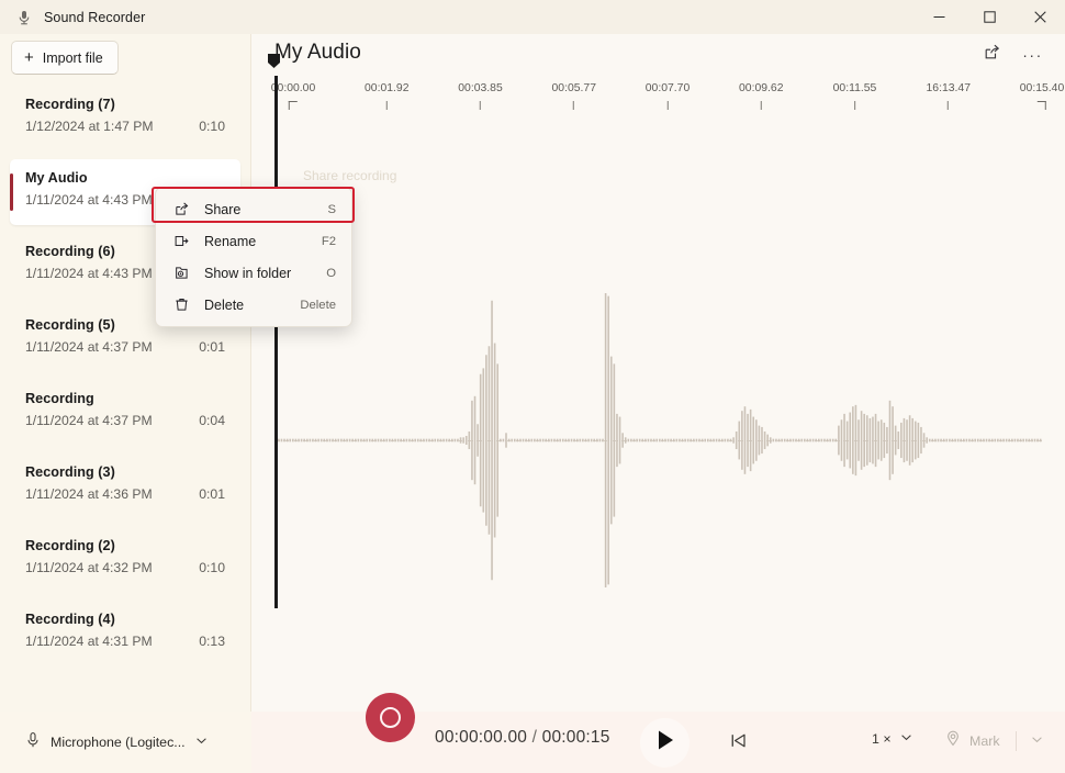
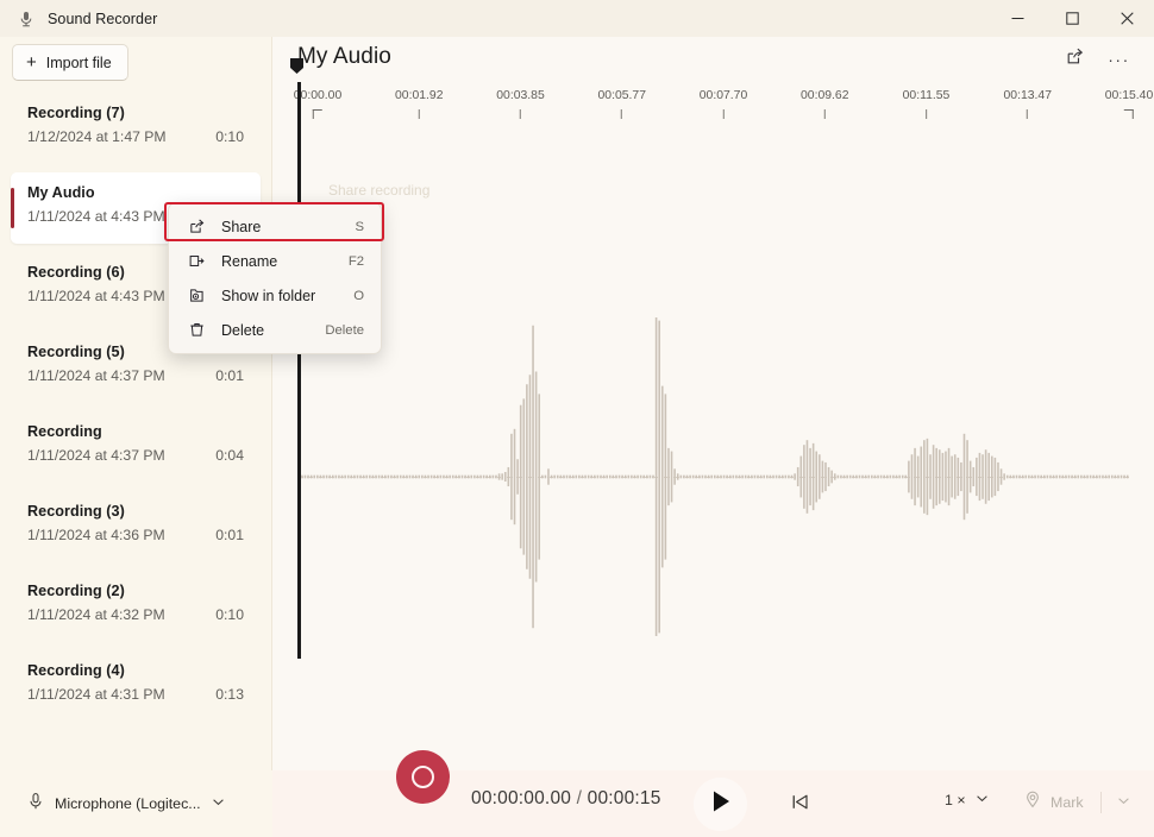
  Sound Recorder
  +
  Import file
  Recording (7)
  1/12/2024 at 1:47 PM
  0:10
  My Audio
  1/11/2024 at 4:43 PM
  Recording (6)
  1/11/2024 at 4:43 PM
  Recording (5)
  1/11/2024 at 4:37 PM
  0:01
  Recording
  1/11/2024 at 4:37 PM
  0:04
  Recording (3)
  1/11/2024 at 4:36 PM
  0:01
  Recording (2)
  1/11/2024 at 4:32 PM
  0:10
  Recording (4)
  1/11/2024 at 4:31 PM
  0:13
  Microphone (Logitec...
  My Audio
  ···
  0:00.00
  00:01.92
  00:03.85
  00:05.77
  00:07.70
  00:09.62
  00:11.55
- 16:13.47
+ 00:13.47
  00:15.40
  Share recording
  00:00:00.00 / 00:00:15
  1 ×
  Mark
  Share
  S
  Rename
  F2
  Show in folder
  O
  Delete
  Delete
